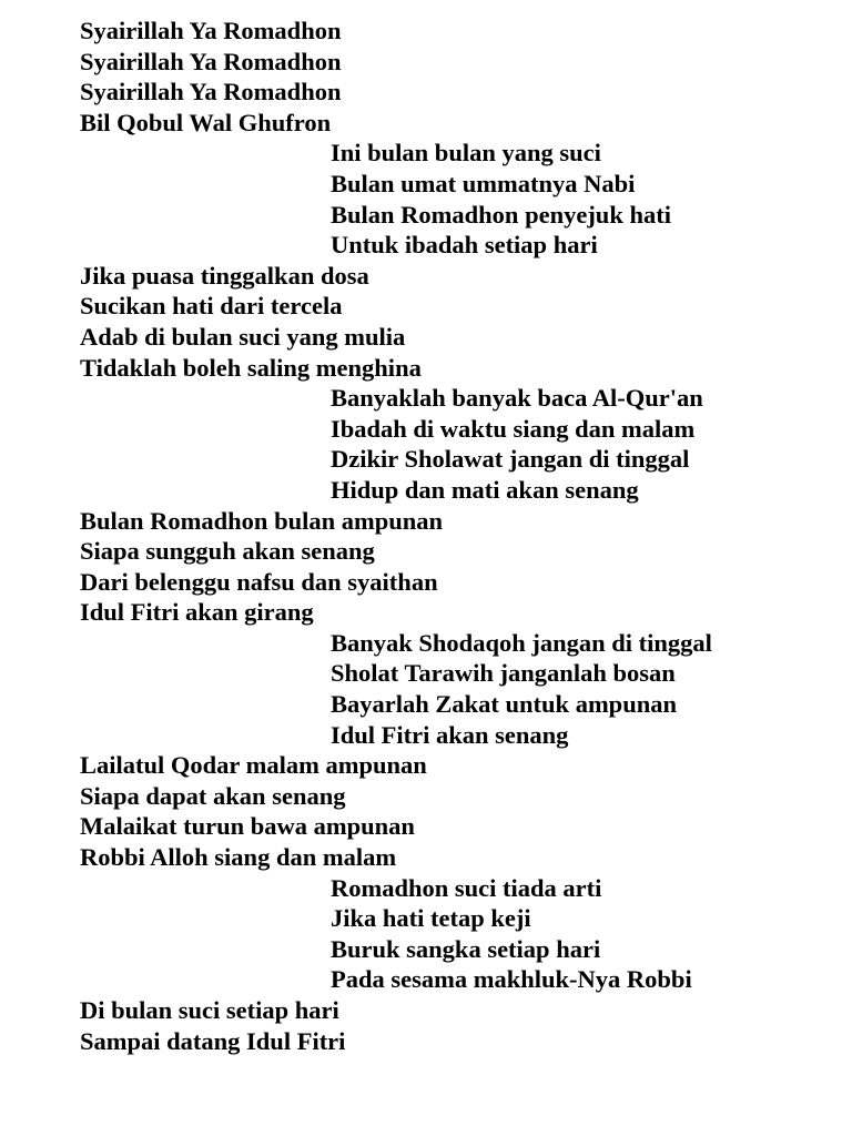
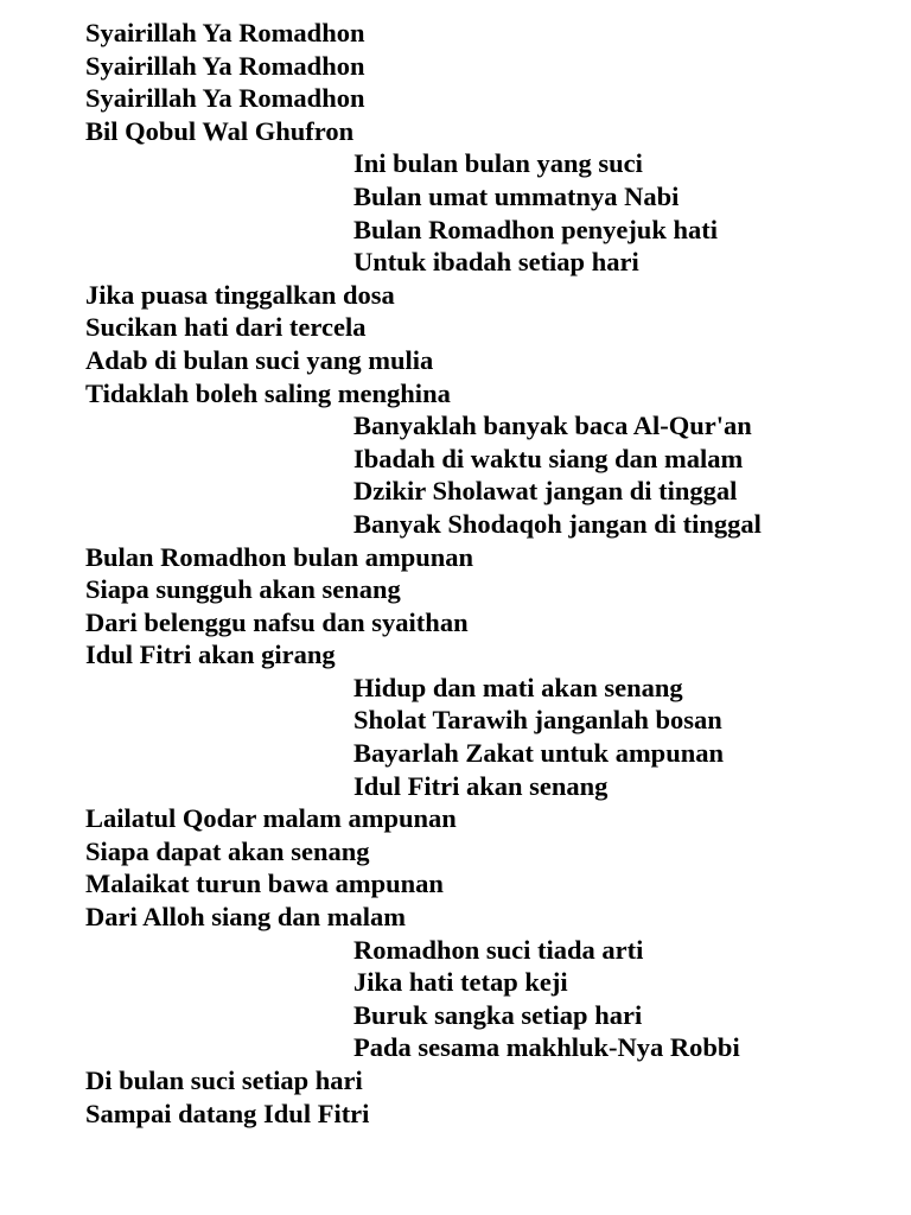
  Syairillah Ya Romadhon
  Syairillah Ya Romadhon
  Syairillah Ya Romadhon
  Bil Qobul Wal Ghufron
  Ini bulan bulan yang suci
  Bulan umat ummatnya Nabi
  Bulan Romadhon penyejuk hati
  Untuk ibadah setiap hari
  Jika puasa tinggalkan dosa
  Sucikan hati dari tercela
  Adab di bulan suci yang mulia
  Tidaklah boleh saling menghina
  Banyaklah banyak baca Al-Qur'an
  Ibadah di waktu siang dan malam
  Dzikir Sholawat jangan di tinggal
- Hidup dan mati akan senang
+ Banyak Shodaqoh jangan di tinggal
  Bulan Romadhon bulan ampunan
  Siapa sungguh akan senang
  Dari belenggu nafsu dan syaithan
  Idul Fitri akan girang
- Banyak Shodaqoh jangan di tinggal
+ Hidup dan mati akan senang
  Sholat Tarawih janganlah bosan
  Bayarlah Zakat untuk ampunan
  Idul Fitri akan senang
  Lailatul Qodar malam ampunan
  Siapa dapat akan senang
  Malaikat turun bawa ampunan
- Robbi Alloh siang dan malam
+ Dari Alloh siang dan malam
  Romadhon suci tiada arti
  Jika hati tetap keji
  Buruk sangka setiap hari
  Pada sesama makhluk-Nya Robbi
  Di bulan suci setiap hari
  Sampai datang Idul Fitri
